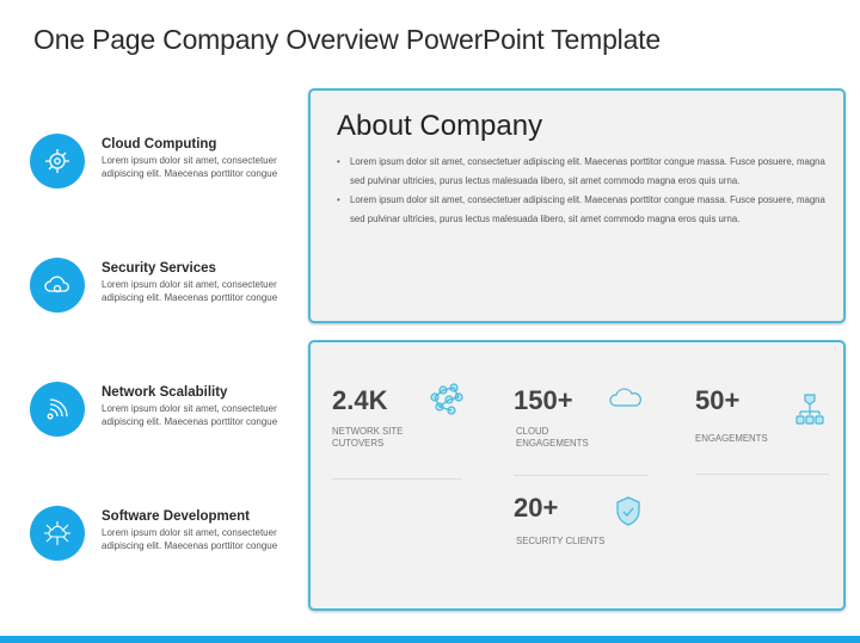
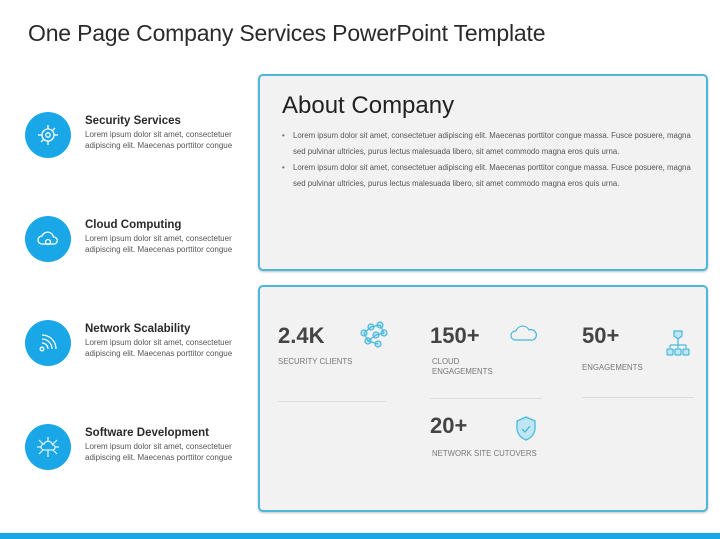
- One Page Company Overview PowerPoint Template
+ One Page Company Services PowerPoint Template
- Cloud Computing
+ Security Services
  Lorem ipsum dolor sit amet, consectetuer adipiscing elit. Maecenas porttitor congue
- Security Services
+ Cloud Computing
  Lorem ipsum dolor sit amet, consectetuer adipiscing elit. Maecenas porttitor congue
  Network Scalability
  Lorem ipsum dolor sit amet, consectetuer adipiscing elit. Maecenas porttitor congue
  Software Development
  Lorem ipsum dolor sit amet, consectetuer adipiscing elit. Maecenas porttitor congue
  About Company
  Lorem ipsum dolor sit amet, consectetuer adipiscing elit. Maecenas porttitor congue massa. Fusce posuere, magna sed pulvinar ultricies, purus lectus malesuada libero, sit amet commodo magna eros quis urna.
  Lorem ipsum dolor sit amet, consectetuer adipiscing elit. Maecenas porttitor congue massa. Fusce posuere, magna sed pulvinar ultricies, purus lectus malesuada libero, sit amet commodo magna eros quis urna.
  2.4K
- NETWORK SITE CUTOVERS
+ SECURITY CLIENTS
  150+
  CLOUD ENGAGEMENTS
  50+
  ENGAGEMENTS
  20+
- SECURITY CLIENTS
+ NETWORK SITE CUTOVERS
